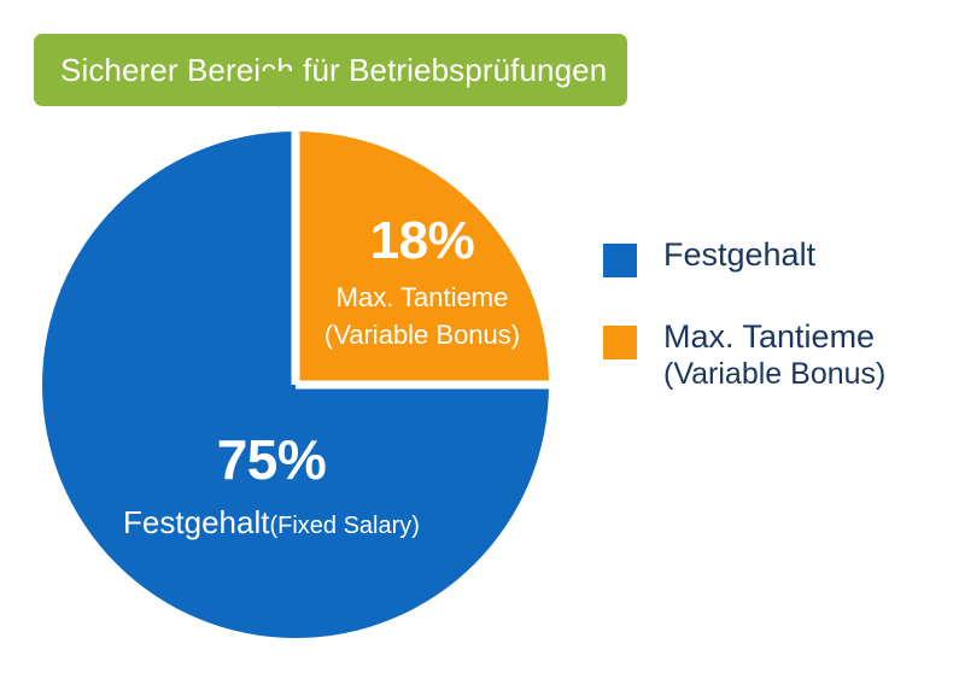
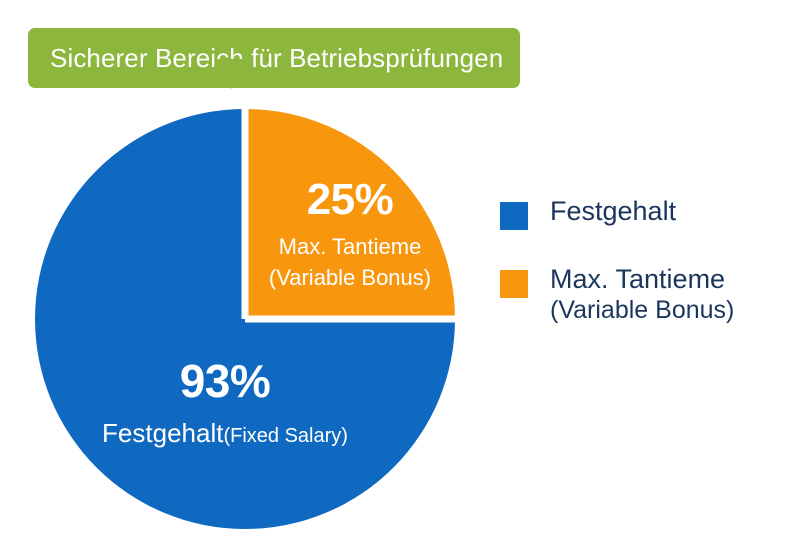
  Sicherer Bereich für Betriebsprüfungen
- 18%
+ 25%
  Max. Tantieme
  (Variable Bonus)
- 75%
+ 93%
  Festgehalt(Fixed Salary)
  Festgehalt
  Max. Tantieme
  (Variable Bonus)
